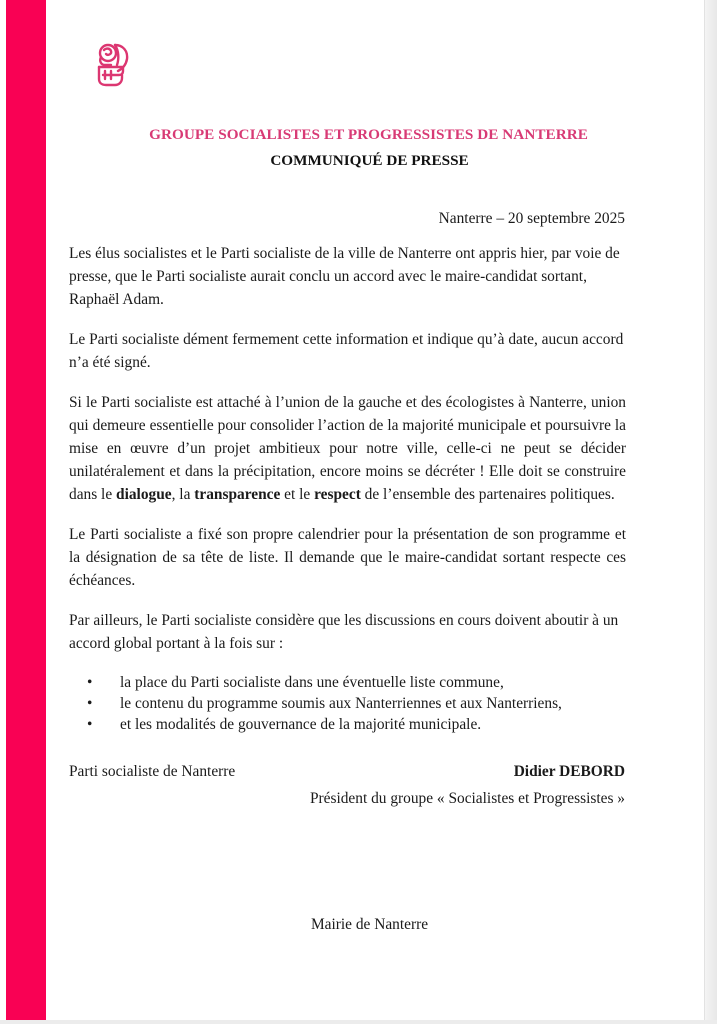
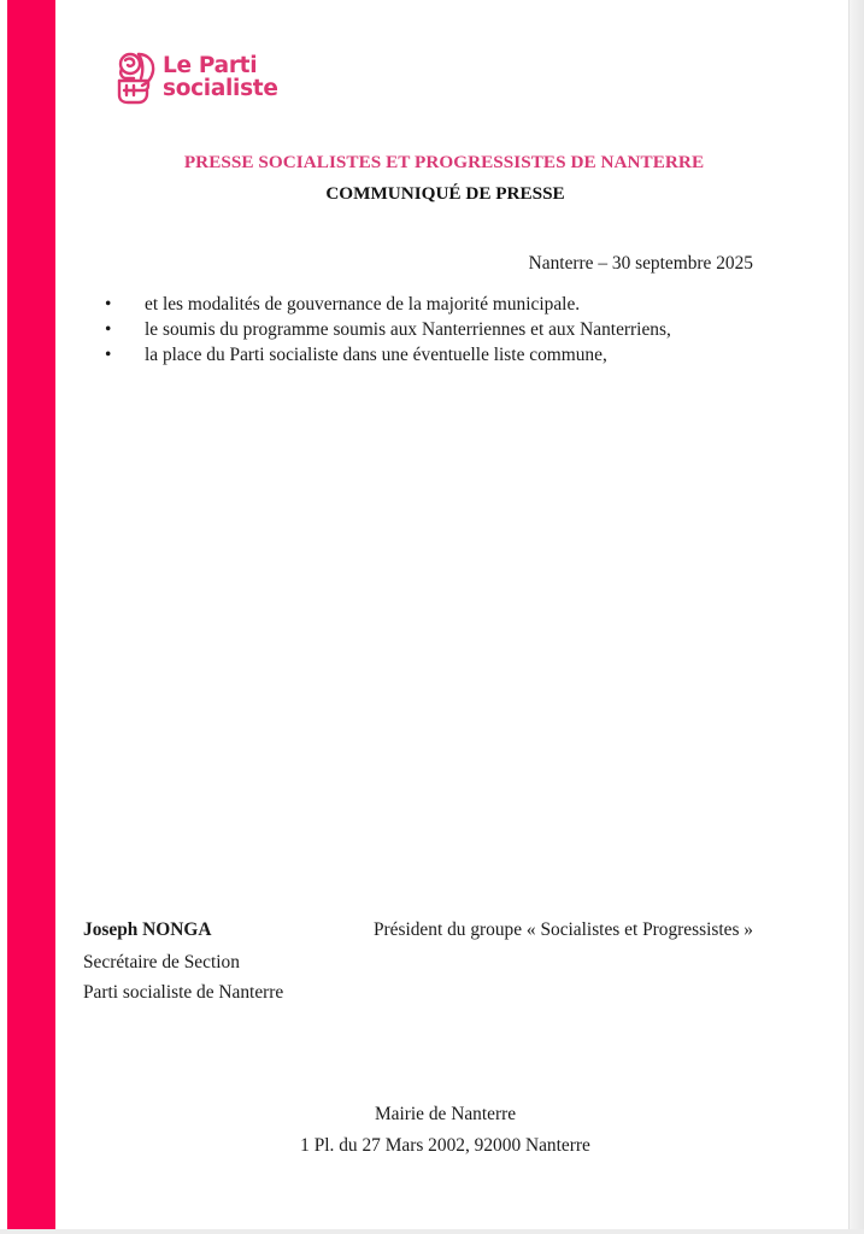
+ Le Parti
+ socialiste
- GROUPE SOCIALISTES ET PROGRESSISTES DE NANTERRE
+ PRESSE SOCIALISTES ET PROGRESSISTES DE NANTERRE
  COMMUNIQUÉ DE PRESSE
- Nanterre – 20 septembre 2025
+ Nanterre – 30 septembre 2025
- Les élus socialistes et le Parti socialiste de la ville de Nanterre ont appris hier, par voie de presse, que le Parti socialiste aurait conclu un accord avec le maire-candidat sortant, Raphaël Adam.
- Le Parti socialiste dément fermement cette information et indique qu’à date, aucun accord n’a été signé.
- Si le Parti socialiste est attaché à l’union de la gauche et des écologistes à Nanterre, union qui demeure essentielle pour consolider l’action de la majorité municipale et poursuivre la mise en œuvre d’un projet ambitieux pour notre ville, celle-ci ne peut se décider unilatéralement et dans la précipitation, encore moins se décréter ! Elle doit se construire dans le dialogue, la transparence et le respect de l’ensemble des partenaires politiques.
- Le Parti socialiste a fixé son propre calendrier pour la présentation de son programme et la désignation de sa tête de liste. Il demande que le maire-candidat sortant respecte ces échéances.
- Par ailleurs, le Parti socialiste considère que les discussions en cours doivent aboutir à un accord global portant à la fois sur :
  •
- la place du Parti socialiste dans une éventuelle liste commune,
+ et les modalités de gouvernance de la majorité municipale.
  •
- le contenu du programme soumis aux Nanterriennes et aux Nanterriens,
+ le soumis du programme soumis aux Nanterriennes et aux Nanterriens,
  •
- et les modalités de gouvernance de la majorité municipale.
+ la place du Parti socialiste dans une éventuelle liste commune,
+ Joseph NONGA
+ Secrétaire de Section
  Parti socialiste de Nanterre
- Didier DEBORD
  Président du groupe « Socialistes et Progressistes »
  Mairie de Nanterre
+ 1 Pl. du 27 Mars 2002, 92000 Nanterre
